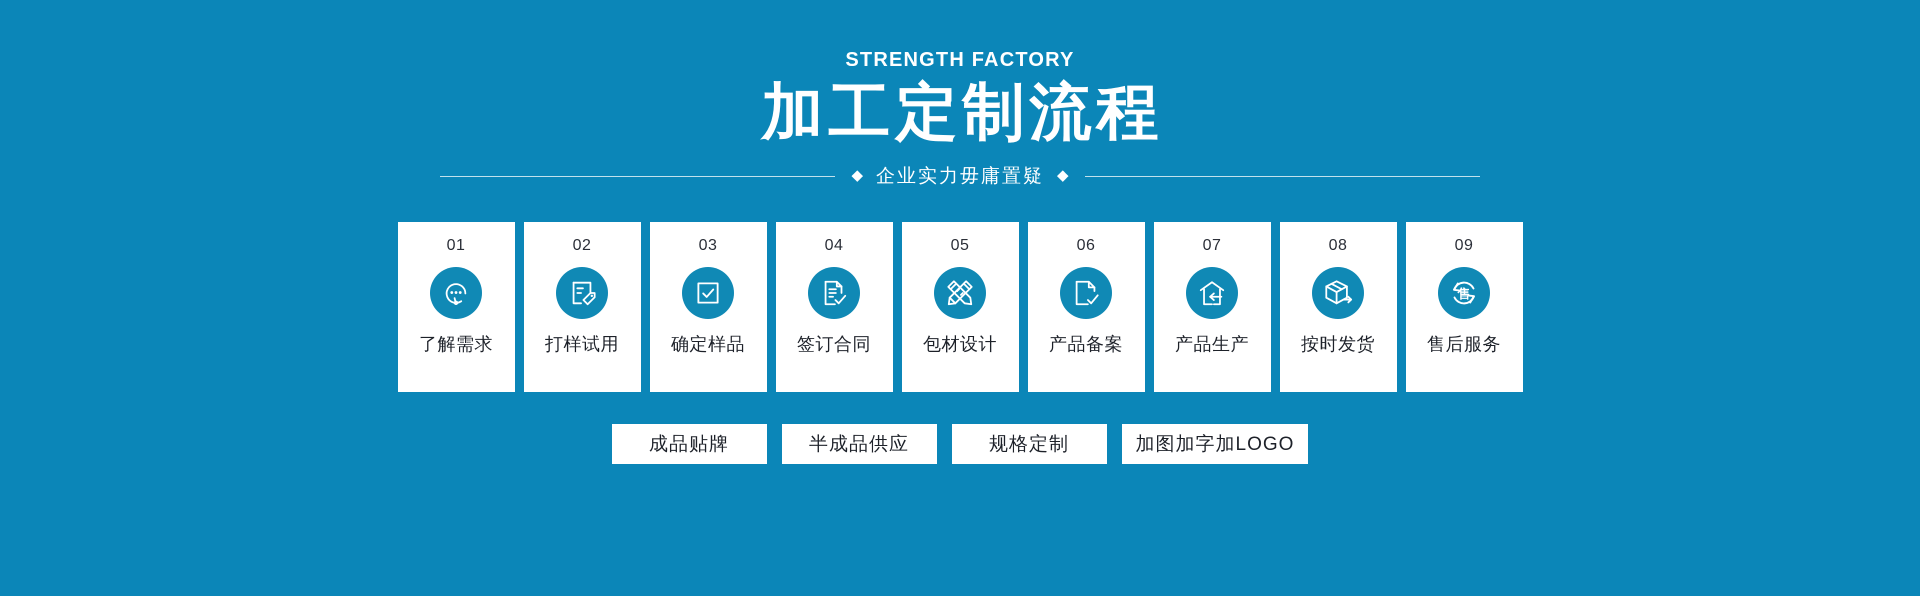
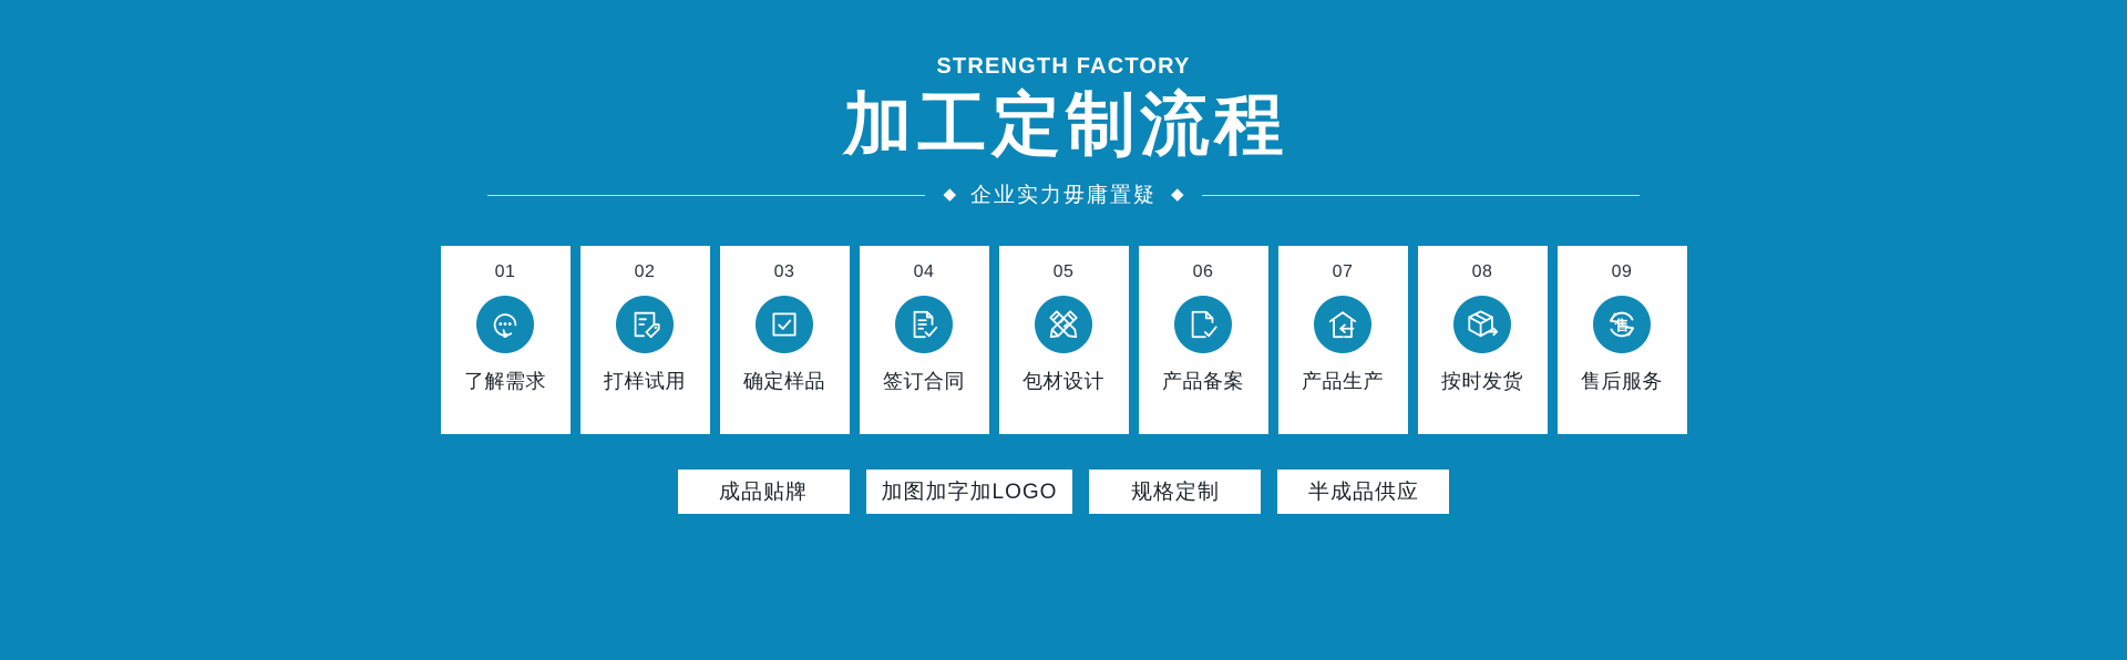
  STRENGTH FACTORY
  加工定制流程
  ◆
  企业实力毋庸置疑
  ◆
  01
  了解需求
  02
  打样试用
  03
  确定样品
  04
  签订合同
  05
  包材设计
  06
  产品备案
  07
  产品生产
  08
  按时发货
  09
  售
  售后服务
  成品贴牌
- 半成品供应
+ 加图加字加LOGO
  规格定制
- 加图加字加LOGO
+ 半成品供应
